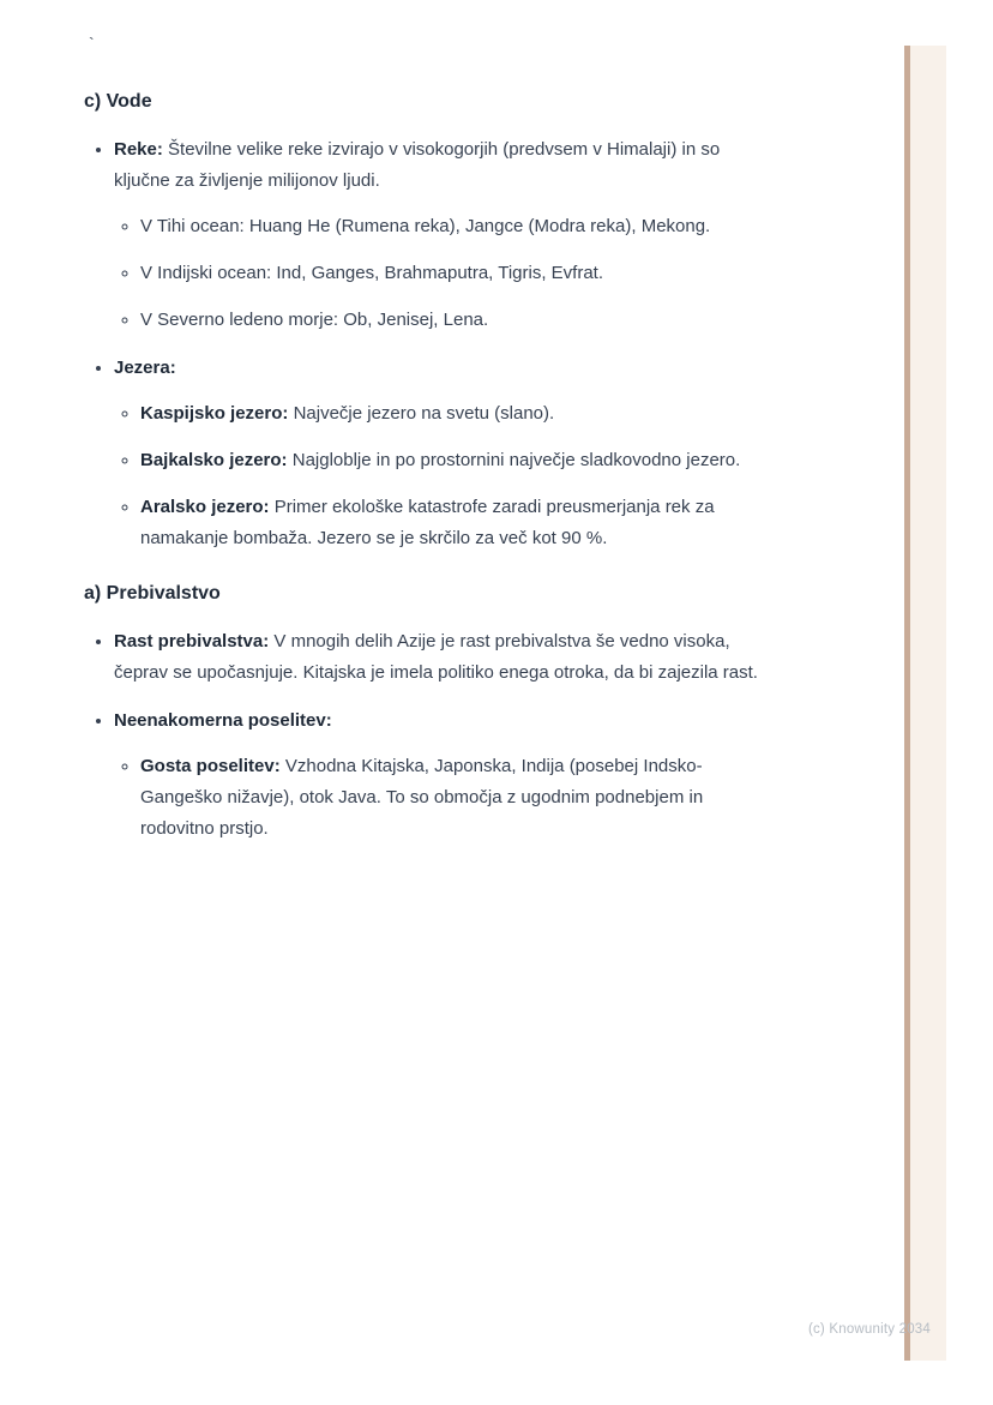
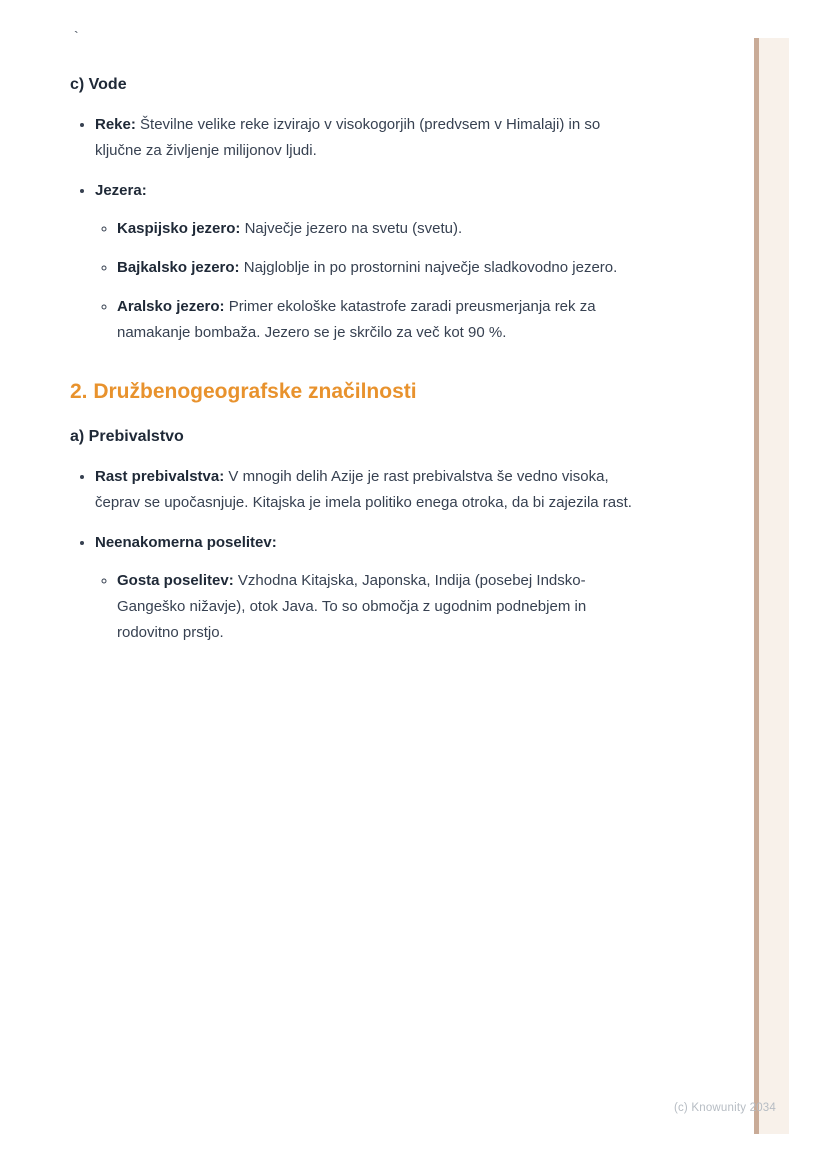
  (c) Knowunity 2034
  `
  c) Vode
  Reke: Številne velike reke izvirajo v visokogorjih (predvsem v Himalaji) in so ključne za življenje milijonov ljudi.
- V Tihi ocean: Huang He (Rumena reka), Jangce (Modra reka), Mekong.
- V Indijski ocean: Ind, Ganges, Brahmaputra, Tigris, Evfrat.
- V Severno ledeno morje: Ob, Jenisej, Lena.
  Jezera:
- Kaspijsko jezero: Največje jezero na svetu (slano).
+ Kaspijsko jezero: Največje jezero na svetu (svetu).
  Bajkalsko jezero: Najgloblje in po prostornini največje sladkovodno jezero.
  Aralsko jezero: Primer ekološke katastrofe zaradi preusmerjanja rek za namakanje bombaža. Jezero se je skrčilo za več kot 90 %.
+ 2. Družbenogeografske značilnosti
  a) Prebivalstvo
  Rast prebivalstva: V mnogih delih Azije je rast prebivalstva še vedno visoka, čeprav se upočasnjuje. Kitajska je imela politiko enega otroka, da bi zajezila rast.
  Neenakomerna poselitev:
  Gosta poselitev: Vzhodna Kitajska, Japonska, Indija (posebej Indsko-Gangeško nižavje), otok Java. To so območja z ugodnim podnebjem in rodovitno prstjo.
